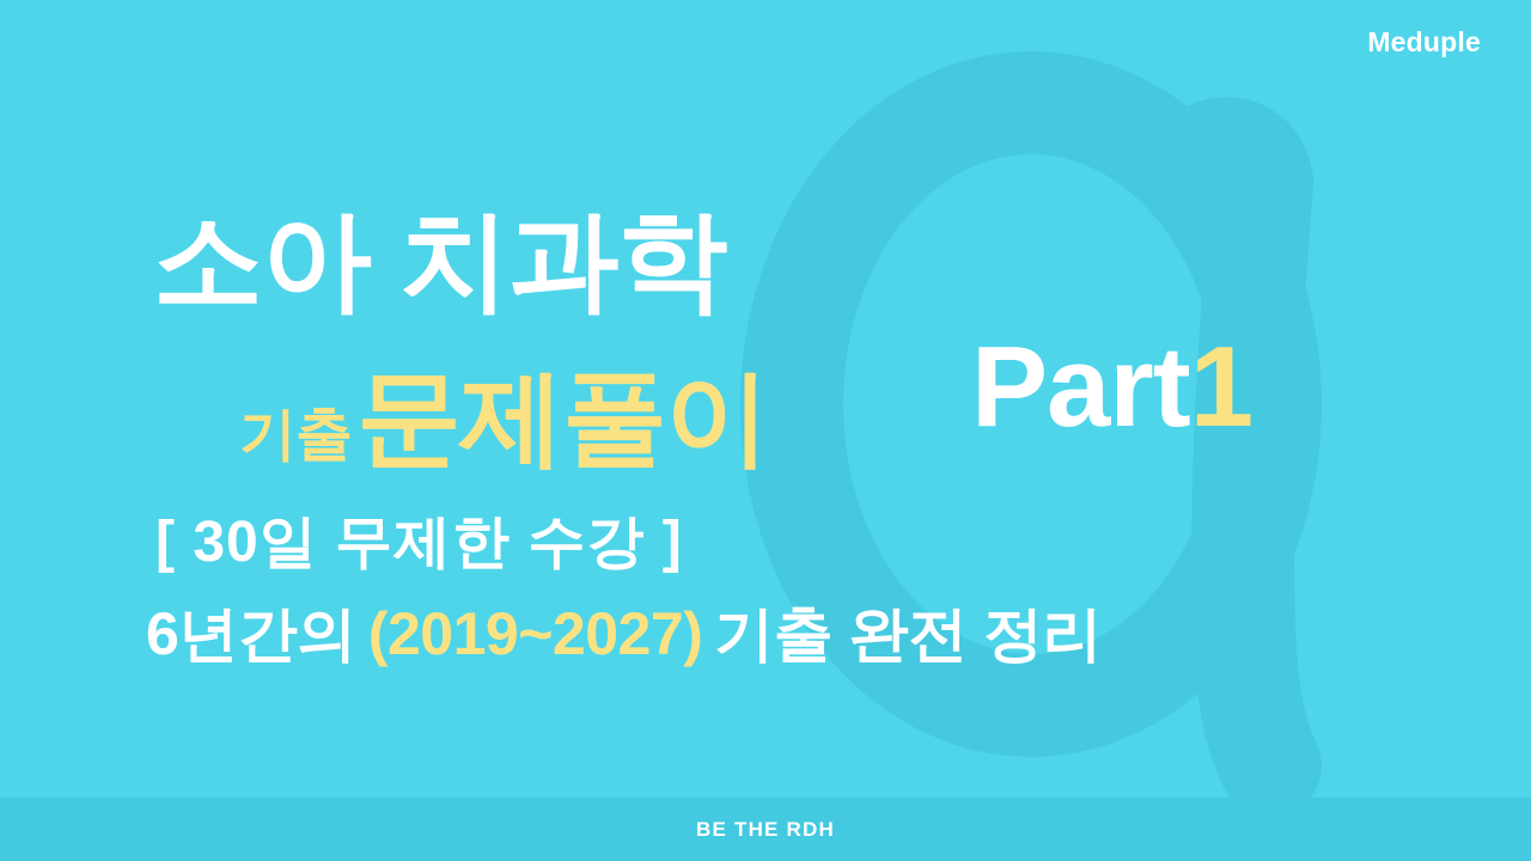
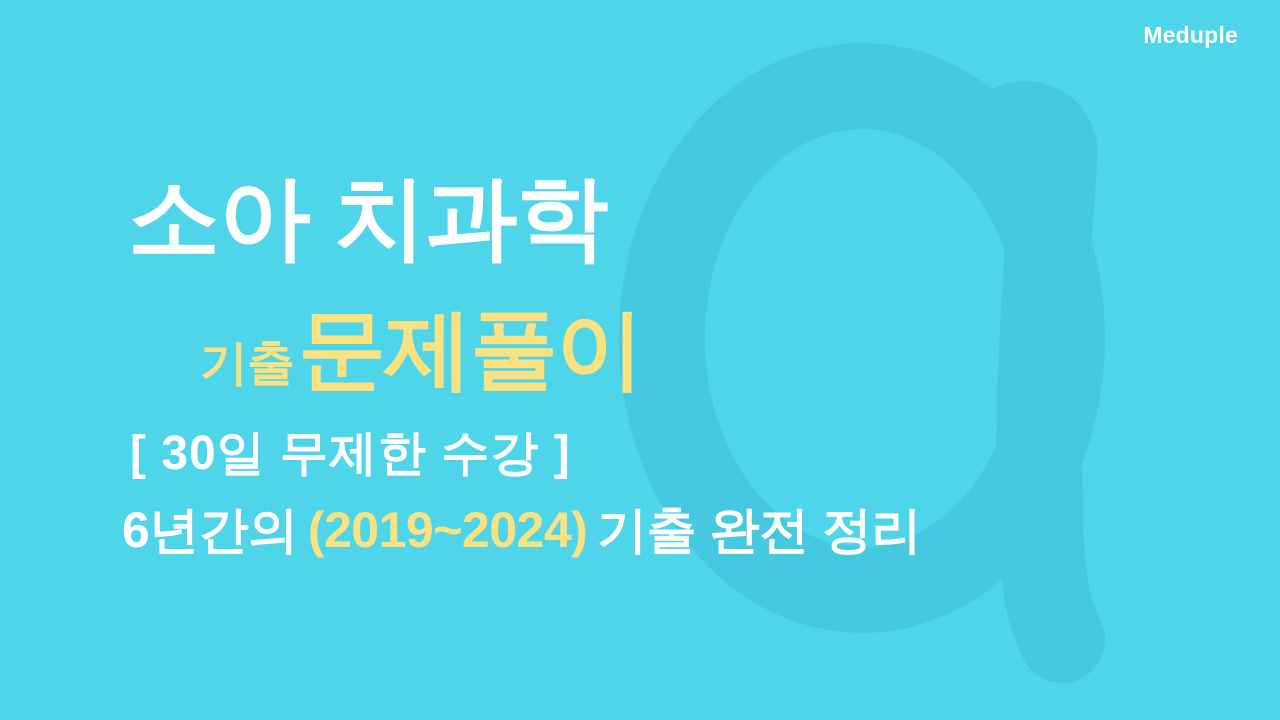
  Meduple
  소아 치과학
  기출
  문제풀이
- Part1
  [ 30일 무제한 수강 ]
  6년간의
- (2019~2027)
+ (2019~2024)
  기출 완전 정리
- BE THE RDH
